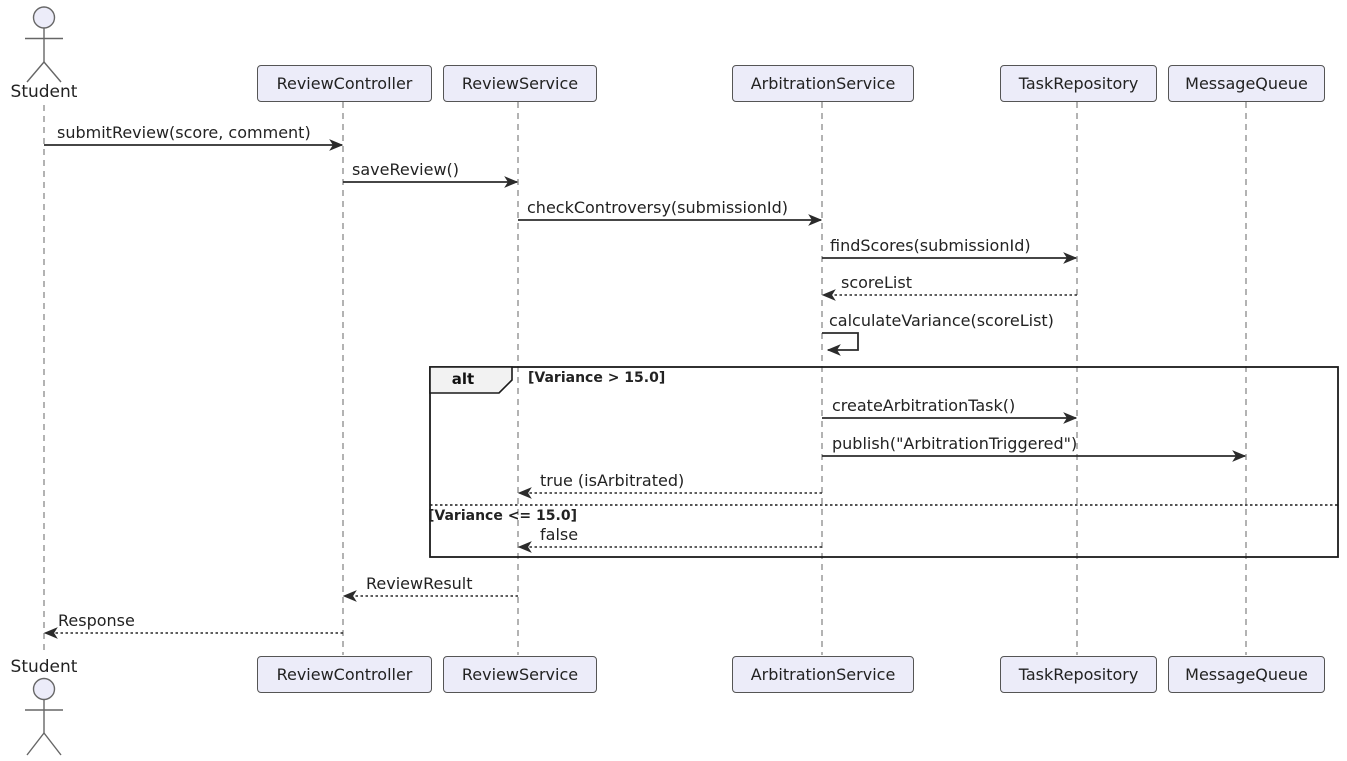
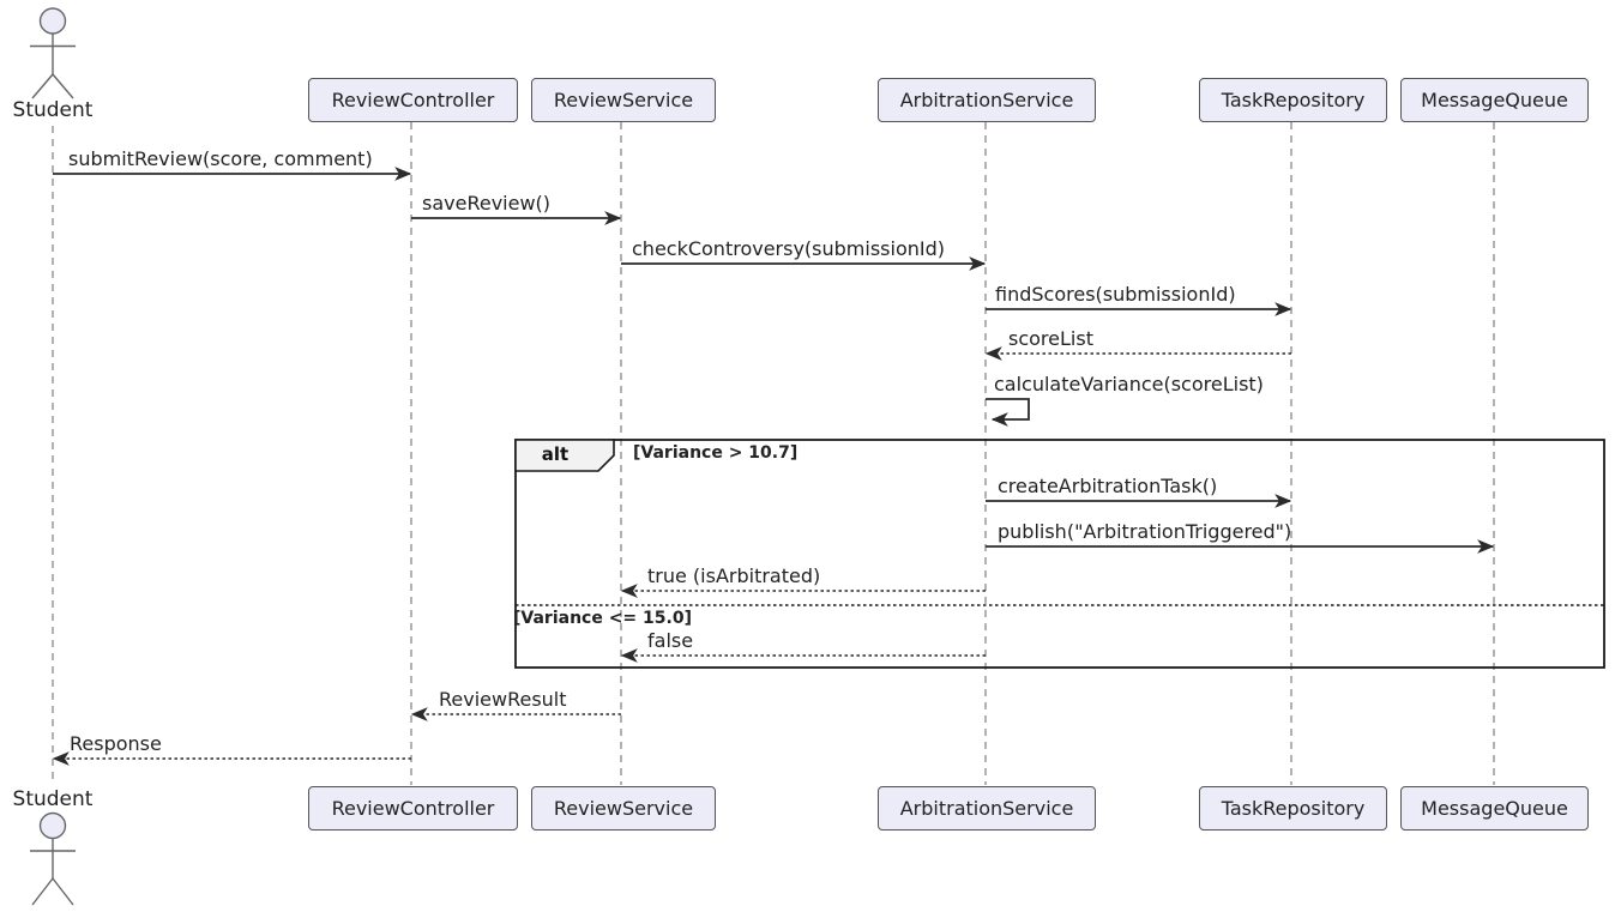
  Student
  Student
  ReviewController
  ReviewService
  ArbitrationService
  TaskRepository
  MessageQueue
  ReviewController
  ReviewService
  ArbitrationService
  TaskRepository
  MessageQueue
  submitReview(score, comment)
  saveReview()
  checkControversy(submissionId)
  findScores(submissionId)
  scoreList
  calculateVariance(scoreList)
  createArbitrationTask()
  publish("ArbitrationTriggered")
  true (isArbitrated)
  false
  ReviewResult
  Response
  alt
- [Variance > 15.0]
+ [Variance > 10.7]
  [Variance <= 15.0]
